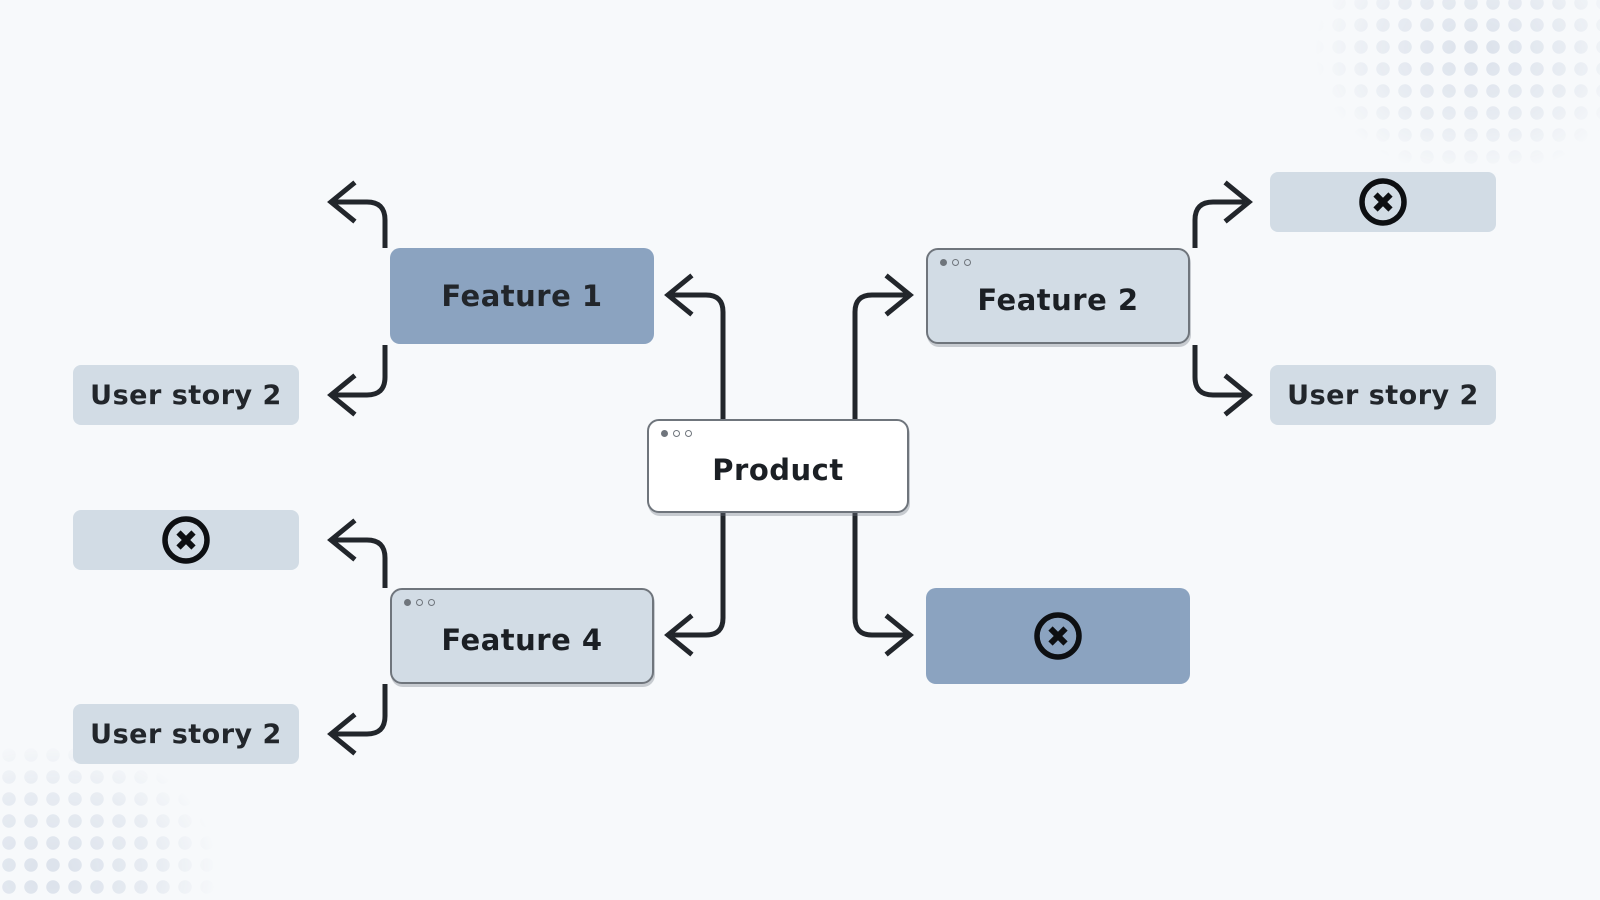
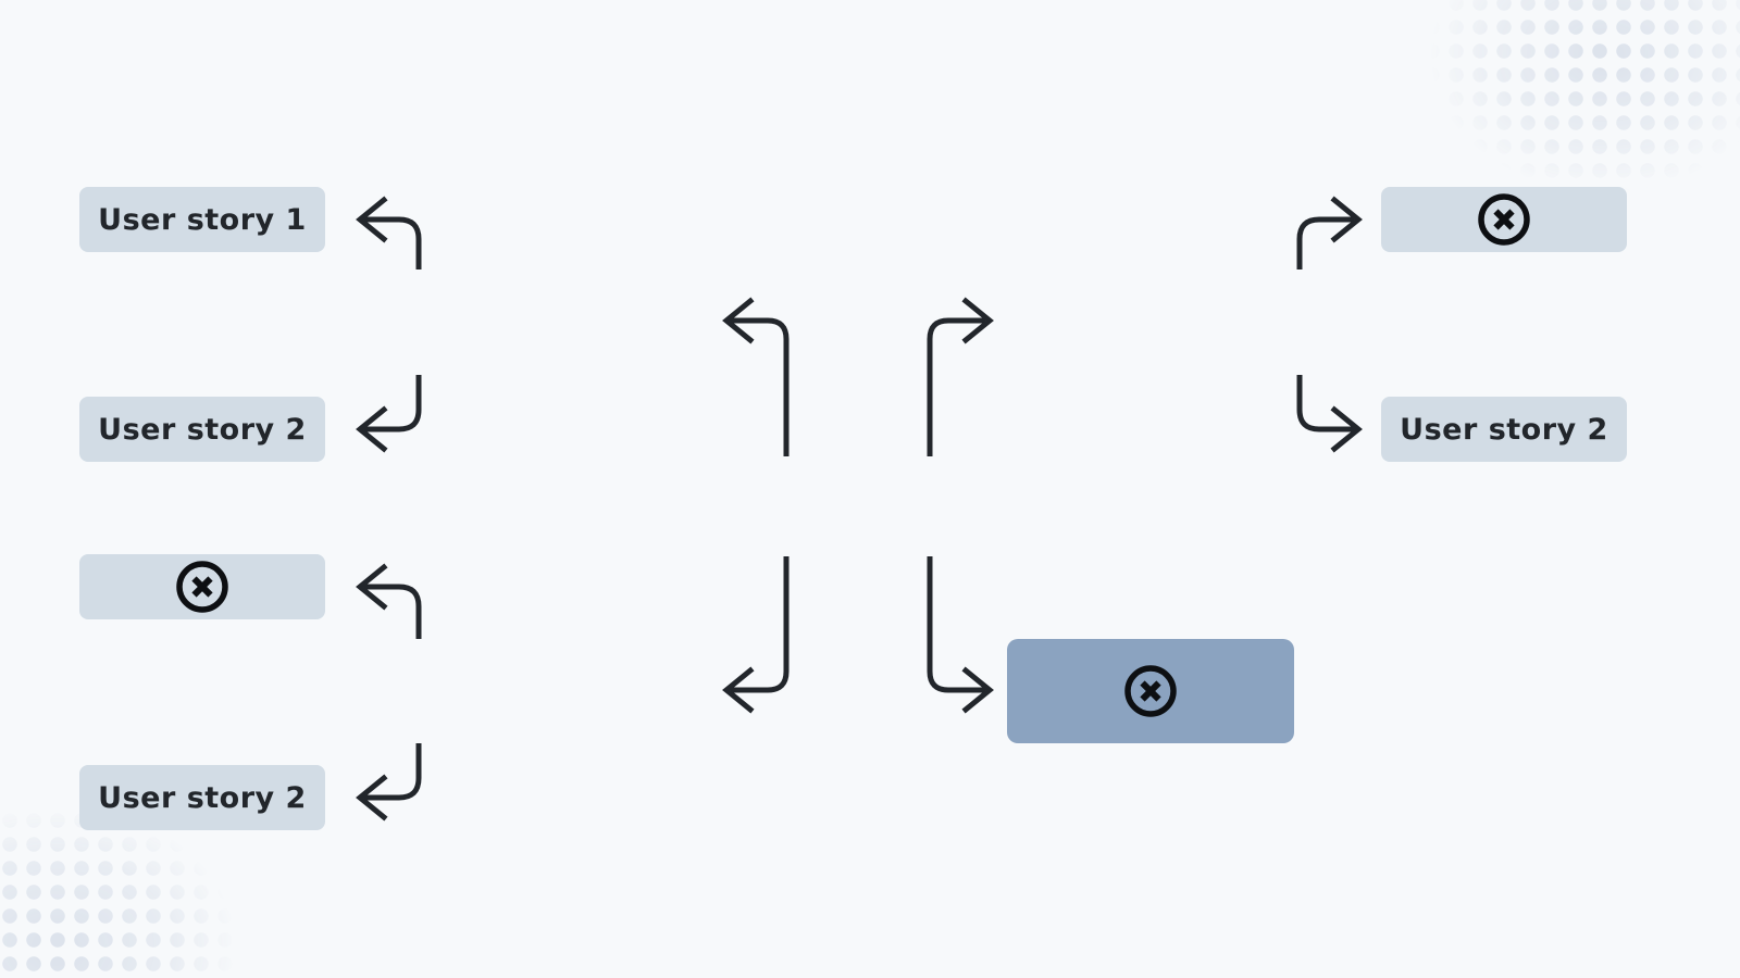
+ User story 1
  User story 2
  User story 2
- Feature 1
- Feature 4
- Product
- Feature 2
  User story 2
